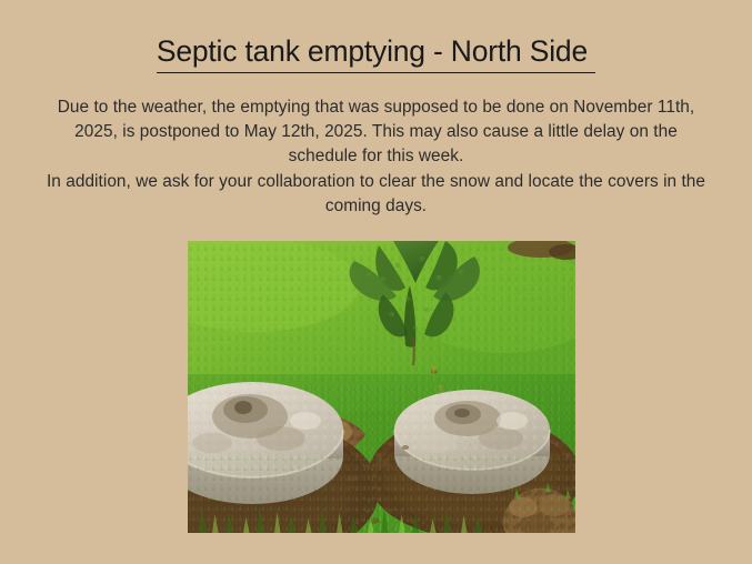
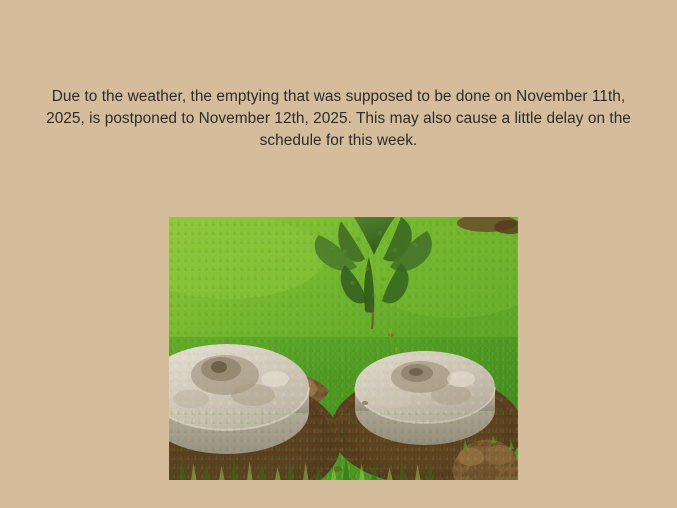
- Septic tank emptying - North Side
- Due to the weather, the emptying that was supposed to be done on November 11th, 2025, is postponed to May 12th, 2025. This may also cause a little delay on the schedule for this week.
+ Due to the weather, the emptying that was supposed to be done on November 11th, 2025, is postponed to November 12th, 2025. This may also cause a little delay on the schedule for this week.
- In addition, we ask for your collaboration to clear the snow and locate the covers in the coming days.
